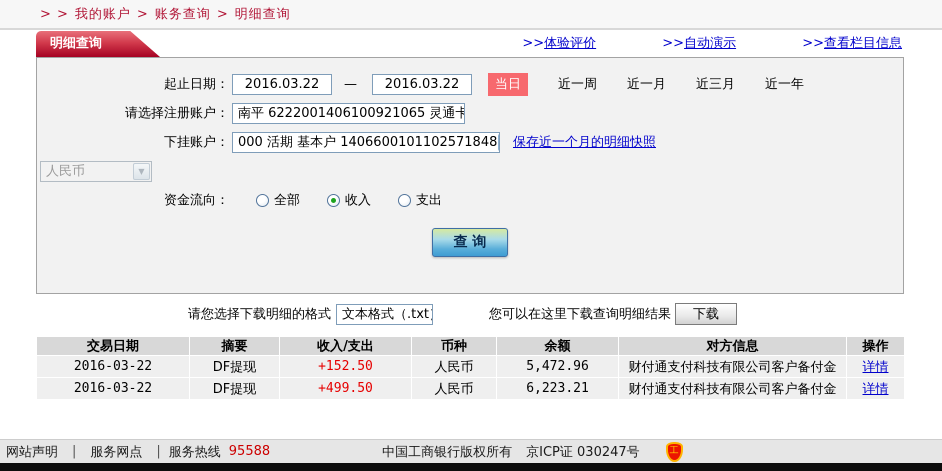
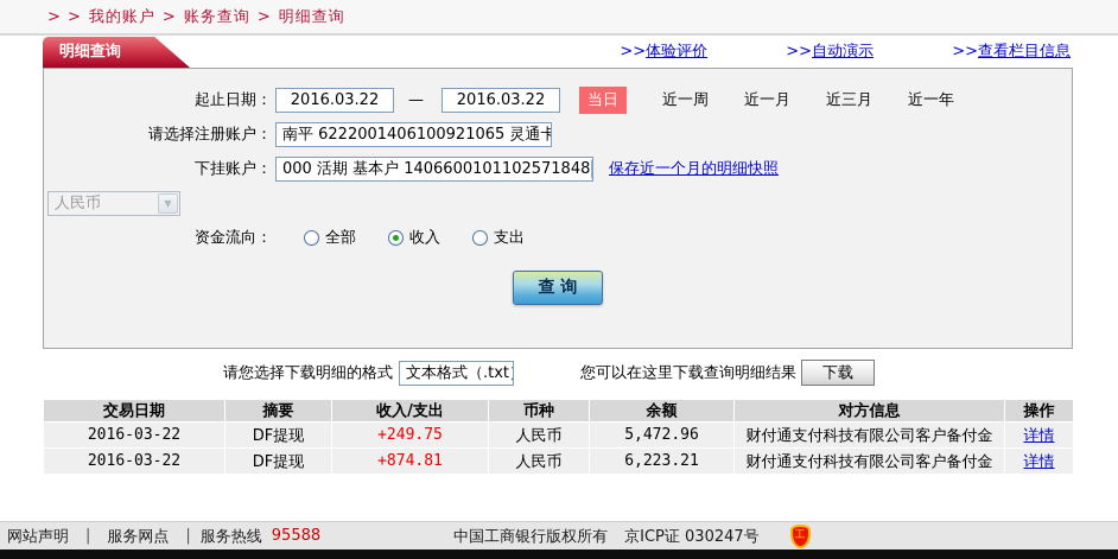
  > >
  我的账户
  >
  账务查询
  >
  明细查询
  明细查询
  >>体验评价 >>自动演示 >>查看栏目信息
  起止日期：
  2016.03.22
  —
  2016.03.22
  当日
  近一周
  近一月
  近三月
  近一年
  请选择注册账户：
  南平 6222001406100921065 灵通卡
  下挂账户：
  000 活期 基本户 1406600101102571848
  保存近一个月的明细快照
  人民币
  ▼
  资金流向：
  全部
  收入
  支出
  查 询
  请您选择下载明细的格式
  文本格式（.txt
  您可以在这里下载查询明细结果
  下载
  交易日期	摘要	收入/支出	币种	余额	对方信息	操作
- 2016-03-22	DF提现	+152.50	人民币	5,472.96	财付通支付科技有限公司客户备付金	详情
+ 2016-03-22	DF提现	+249.75	人民币	5,472.96	财付通支付科技有限公司客户备付金	详情
- 2016-03-22	DF提现	+499.50	人民币	6,223.21	财付通支付科技有限公司客户备付金	详情
+ 2016-03-22	DF提现	+874.81	人民币	6,223.21	财付通支付科技有限公司客户备付金	详情
  网站声明
  |
  服务网点
  |
  服务热线
  95588
  中国工商银行版权所有
  京ICP证 030247号
  工
